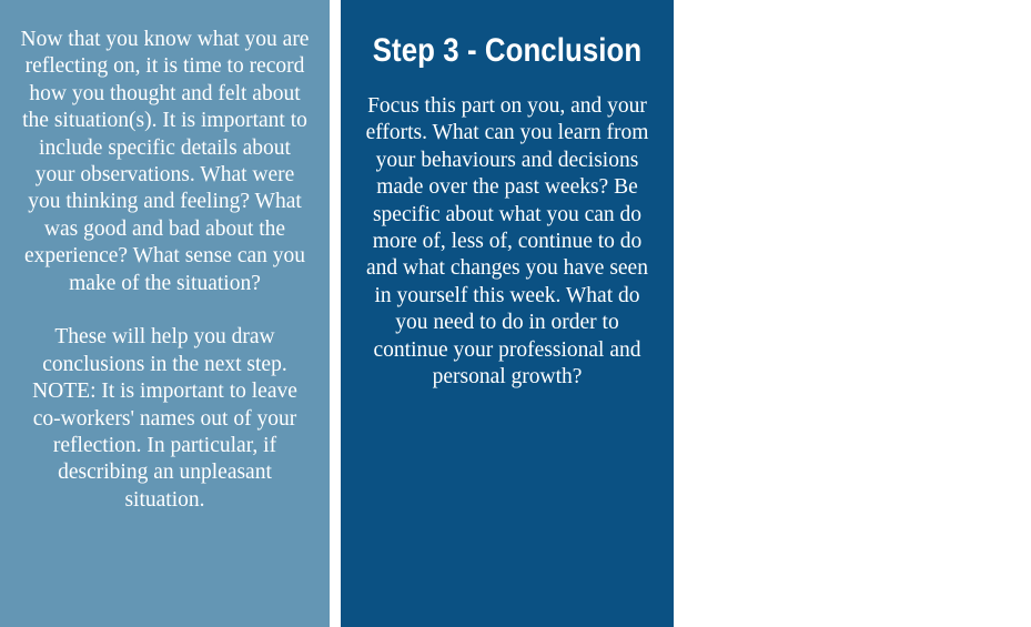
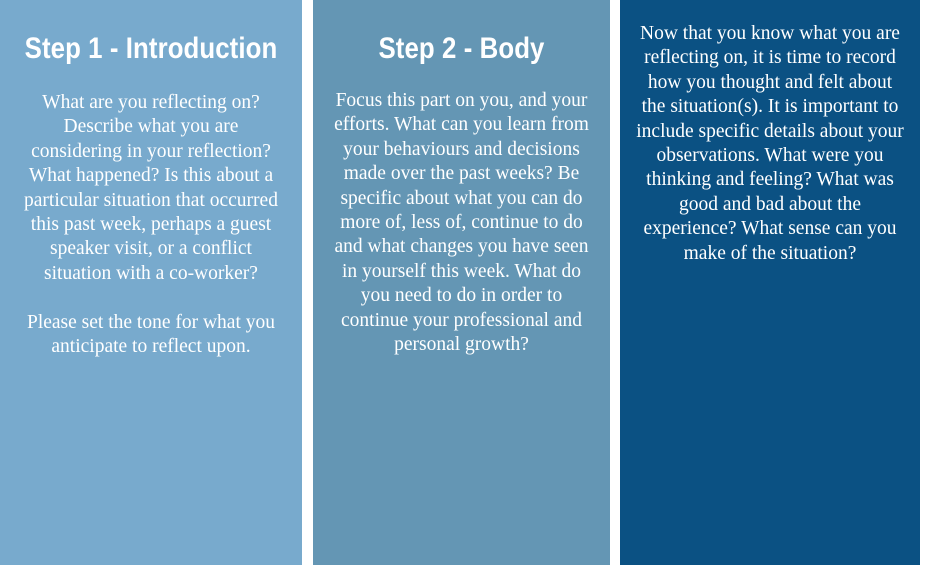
+ Step 1 - Introduction
+ What are you reflecting on? Describe what you are considering in your reflection? What happened? Is this about a particular situation that occurred this past week, perhaps a guest speaker visit, or a conflict situation with a co-worker?
+ Please set the tone for what you anticipate to reflect upon.
+ Step 2 - Body
- Now that you know what you are reflecting on, it is time to record how you thought and felt about the situation(s). It is important to include specific details about your observations. What were you thinking and feeling? What was good and bad about the experience? What sense can you make of the situation?
+ Focus this part on you, and your efforts. What can you learn from your behaviours and decisions made over the past weeks? Be specific about what you can do more of, less of, continue to do and what changes you have seen in yourself this week. What do you need to do in order to continue your professional and personal growth?
- These will help you draw conclusions in the next step. NOTE: It is important to leave co-workers' names out of your reflection. In particular, if describing an unpleasant situation.
- Step 3 - Conclusion
- Focus this part on you, and your efforts. What can you learn from your behaviours and decisions made over the past weeks? Be specific about what you can do more of, less of, continue to do and what changes you have seen in yourself this week. What do you need to do in order to continue your professional and personal growth?
+ Now that you know what you are reflecting on, it is time to record how you thought and felt about the situation(s). It is important to include specific details about your observations. What were you thinking and feeling? What was good and bad about the experience? What sense can you make of the situation?
